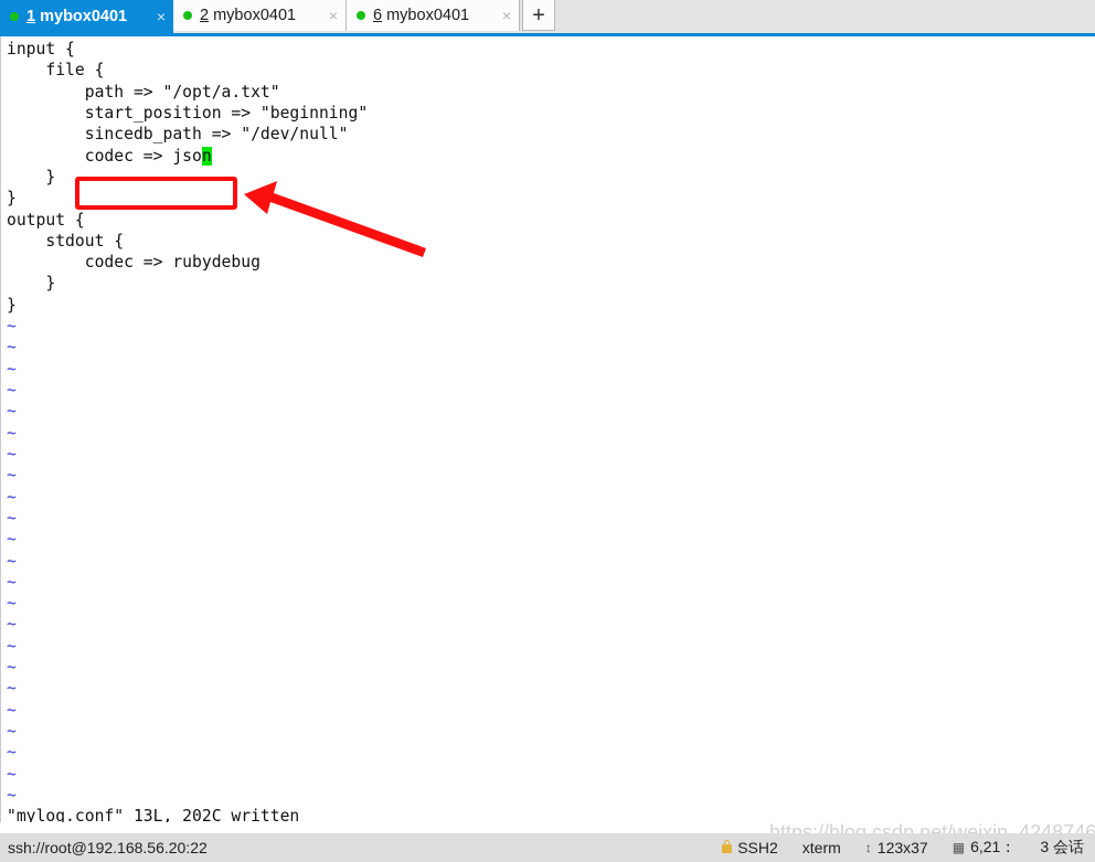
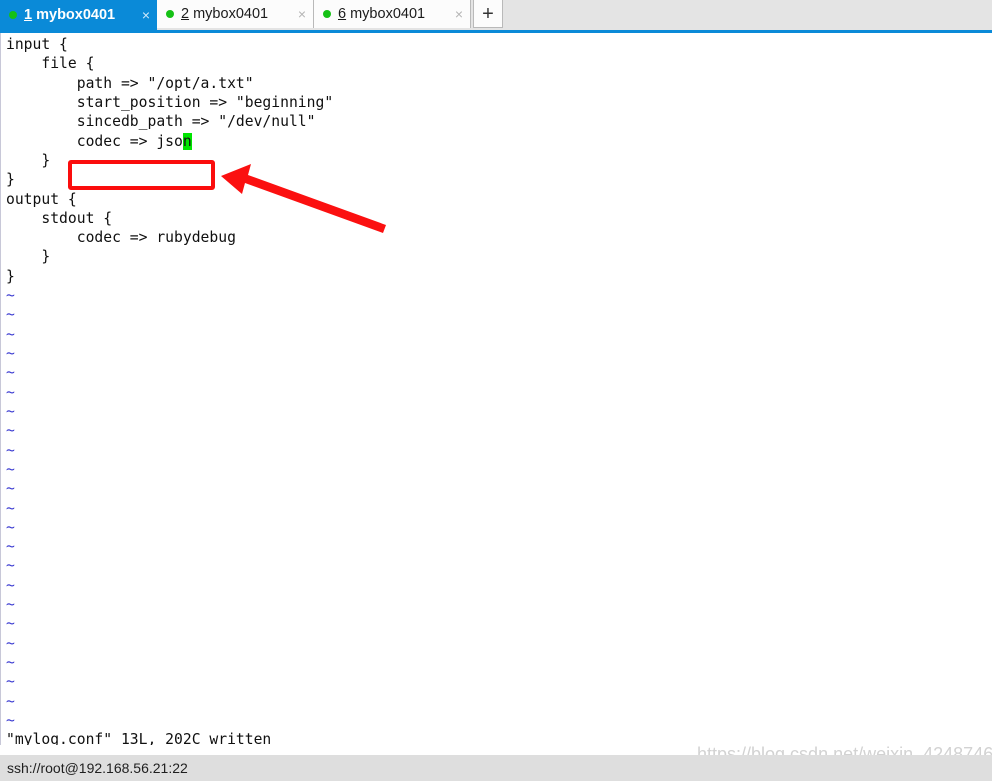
  1 mybox0401
  ×
  2 mybox0401
  ×
  6 mybox0401
  ×
  +
  input {
  file {
  path => "/opt/a.txt"
  start_position => "beginning"
  sincedb_path => "/dev/null"
  codec => json
  }
  }
  output {
  stdout {
  codec => rubydebug
  }
  }
  ~ ~ ~ ~ ~ ~ ~ ~ ~ ~ ~ ~ ~ ~ ~ ~ ~ ~ ~ ~ ~ ~ ~
  "mylog.conf" 13L, 202C written
  https://blog.csdn.net/weixin_4248746
- ssh://root@192.168.56.20:22
+ ssh://root@192.168.56.21:22
- SSH2
- xterm
- ↕
- 123x37
- ▦
- 6,21：
- 3 会话
